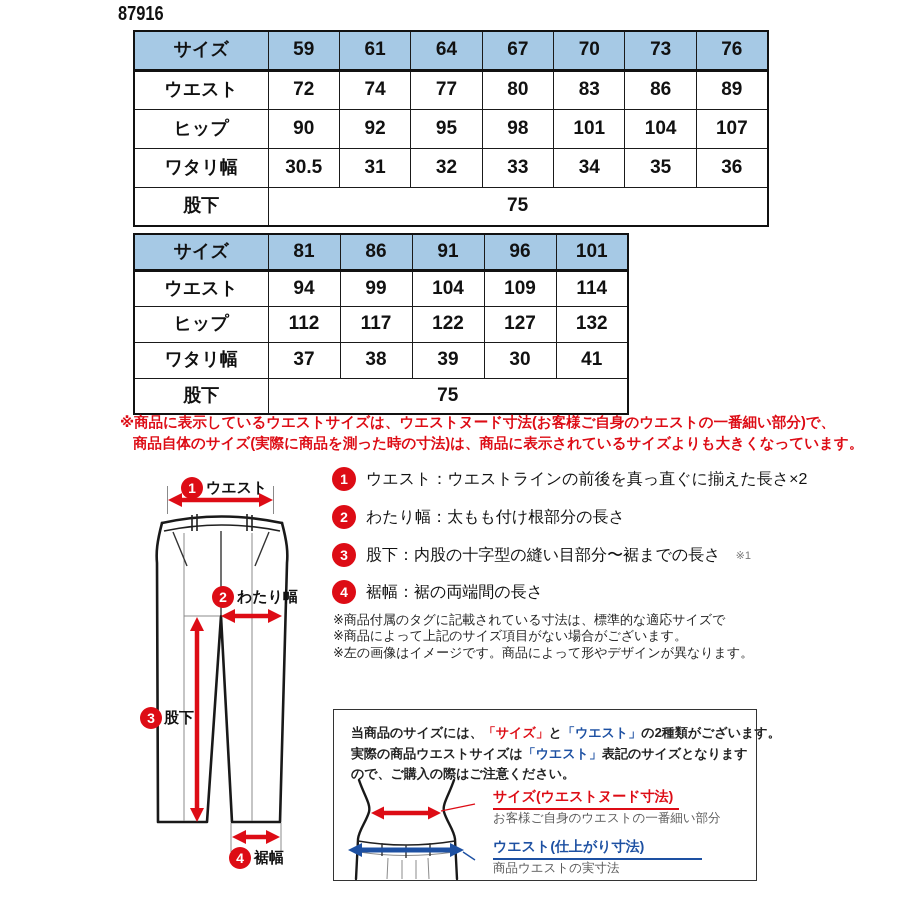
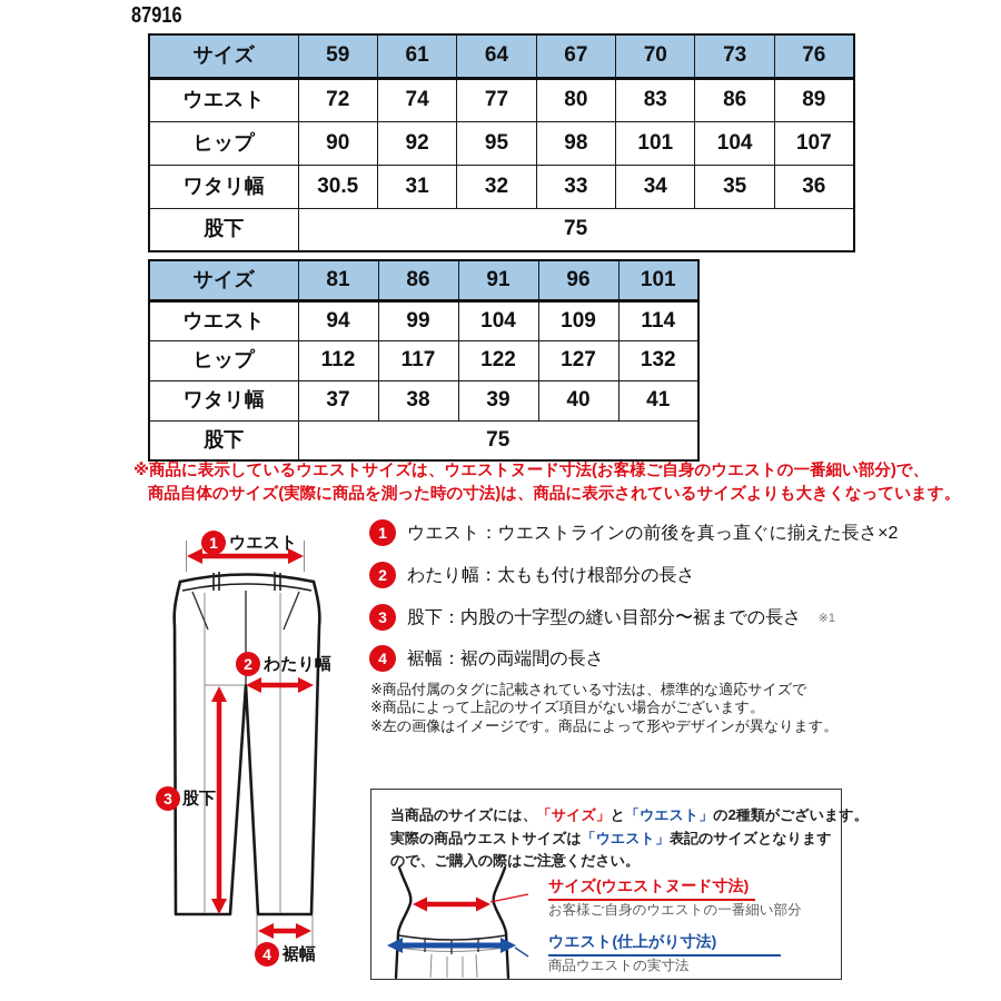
  87916
  サイズ	59	61	64	67	70	73	76
  ウエスト	72	74	77	80	83	86	89
  ヒップ	90	92	95	98	101	104	107
  ワタリ幅	30.5	31	32	33	34	35	36
  股下	75
  サイズ	81	86	91	96	101
  ウエスト	94	99	104	109	114
  ヒップ	112	117	122	127	132
- ワタリ幅	37	38	39	30	41
+ ワタリ幅	37	38	39	40	41
  股下	75
  ※商品に表示しているウエストサイズは、ウエストヌード寸法(お客様ご自身のウエストの一番細い部分)で、
  商品自体のサイズ(実際に商品を測った時の寸法)は、商品に表示されているサイズよりも大きくなっています。
  1
  ウエスト
  2
  わたり幅
  3
  股下
  4
  裾幅
  1
  ウエスト：ウエストラインの前後を真っ直ぐに揃えた長さ×2
  2
  わたり幅：太もも付け根部分の長さ
  3
  股下：内股の十字型の縫い目部分〜裾までの長さ
  ※1
  4
  裾幅：裾の両端間の長さ
  ※商品付属のタグに記載されている寸法は、標準的な適応サイズで
  ※商品によって上記のサイズ項目がない場合がございます。
  ※左の画像はイメージです。商品によって形やデザインが異なります。
  当商品のサイズには、「サイズ」と「ウエスト」の2種類がございます。
  実際の商品ウエストサイズは「ウエスト」表記のサイズとなります
  ので、ご購入の際はご注意ください。
  サイズ(ウエストヌード寸法)
  お客様ご自身のウエストの一番細い部分
  ウエスト(仕上がり寸法)
  商品ウエストの実寸法
